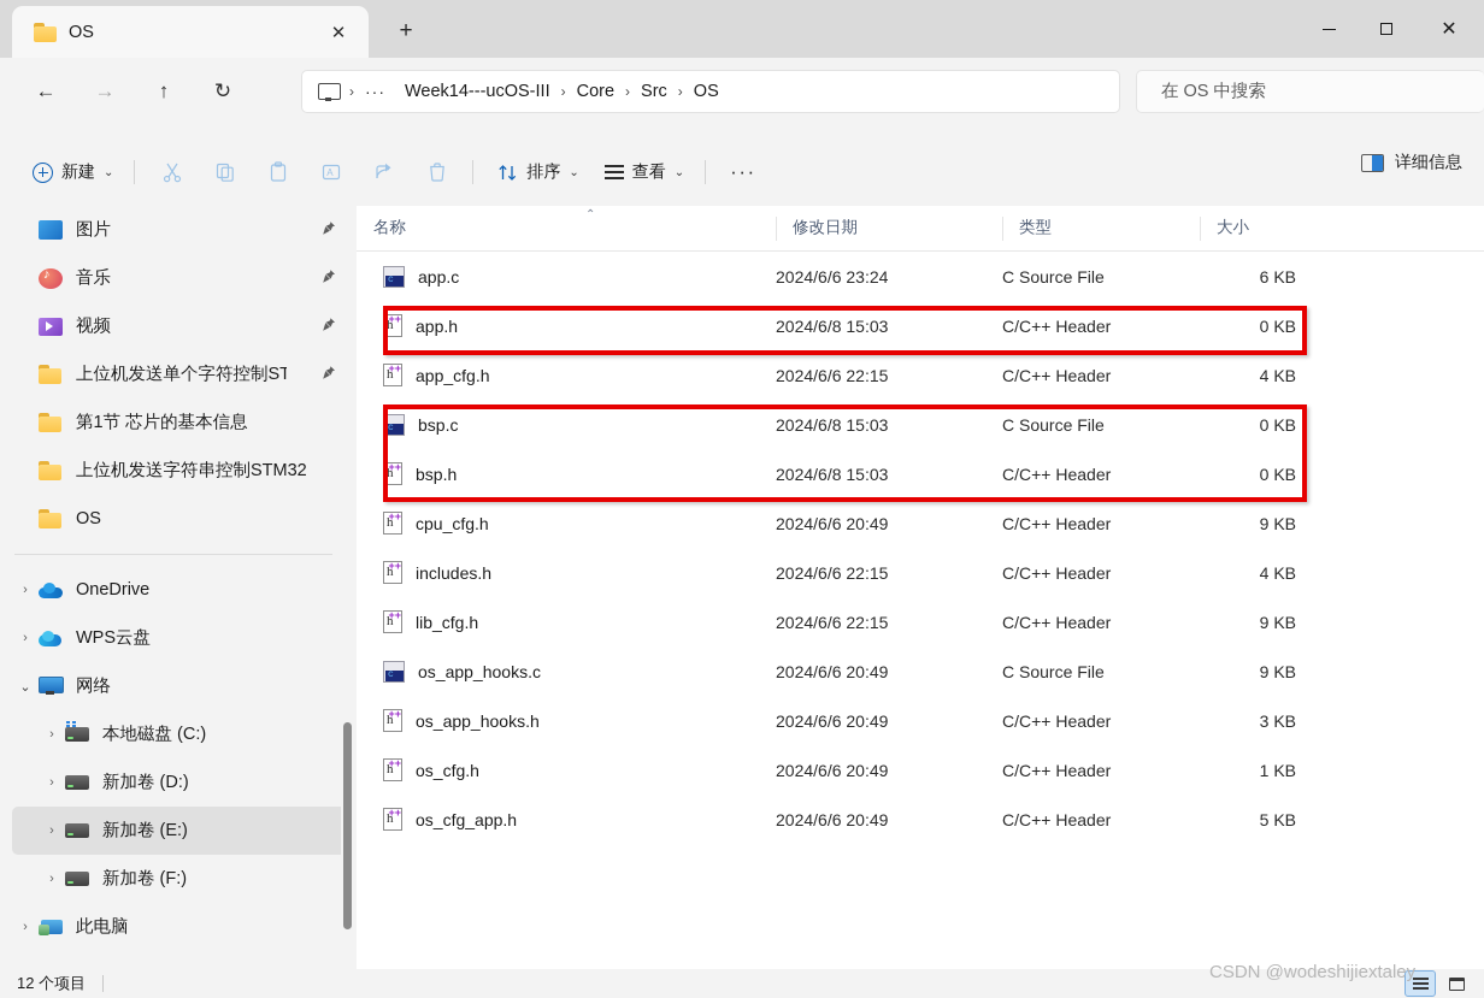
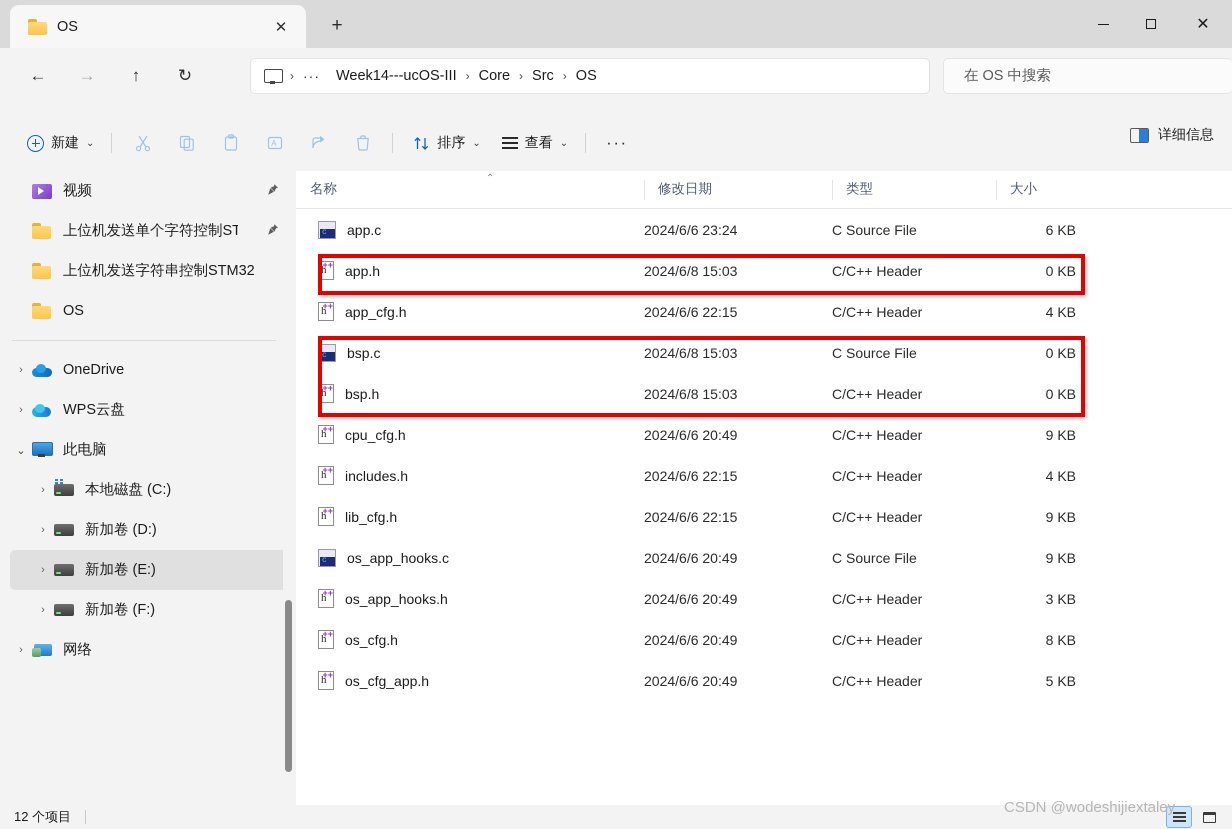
  OS
  ✕
  +
  ✕
  ←
  →
  ↑
  ↻
  ›
  ···
  Week14---ucOS-III
  ›
  Core
  ›
  Src
  ›
  OS
  在 OS 中搜索
  新建
  ⌄
  A
  排序
  ⌄
  查看
  ⌄
  ···
  详细信息
- 图片
- 音乐
  视频
  上位机发送单个字符控制ST
- 第1节 芯片的基本信息
  上位机发送字符串控制STM32
  OS
  ›
  OneDrive
  ›
  WPS云盘
  ⌄
- 网络
+ 此电脑
  ›
  本地磁盘 (C:)
  ›
  新加卷 (D:)
  ›
  新加卷 (E:)
  ›
  新加卷 (F:)
  ›
- 此电脑
+ 网络
  名称
  ⌃
  修改日期
  类型
  大小
  app.c
  2024/6/6 23:24
  C Source File
  6 KB
  app.h
  2024/6/8 15:03
  C/C++ Header
  0 KB
  app_cfg.h
  2024/6/6 22:15
  C/C++ Header
  4 KB
  bsp.c
  2024/6/8 15:03
  C Source File
  0 KB
  bsp.h
  2024/6/8 15:03
  C/C++ Header
  0 KB
  cpu_cfg.h
  2024/6/6 20:49
  C/C++ Header
  9 KB
  includes.h
  2024/6/6 22:15
  C/C++ Header
  4 KB
  lib_cfg.h
  2024/6/6 22:15
  C/C++ Header
  9 KB
  os_app_hooks.c
  2024/6/6 20:49
  C Source File
  9 KB
  os_app_hooks.h
  2024/6/6 20:49
  C/C++ Header
  3 KB
  os_cfg.h
  2024/6/6 20:49
  C/C++ Header
- 1 KB
+ 8 KB
  os_cfg_app.h
  2024/6/6 20:49
  C/C++ Header
  5 KB
  12 个项目
  CSDN @wodeshijiextaley
